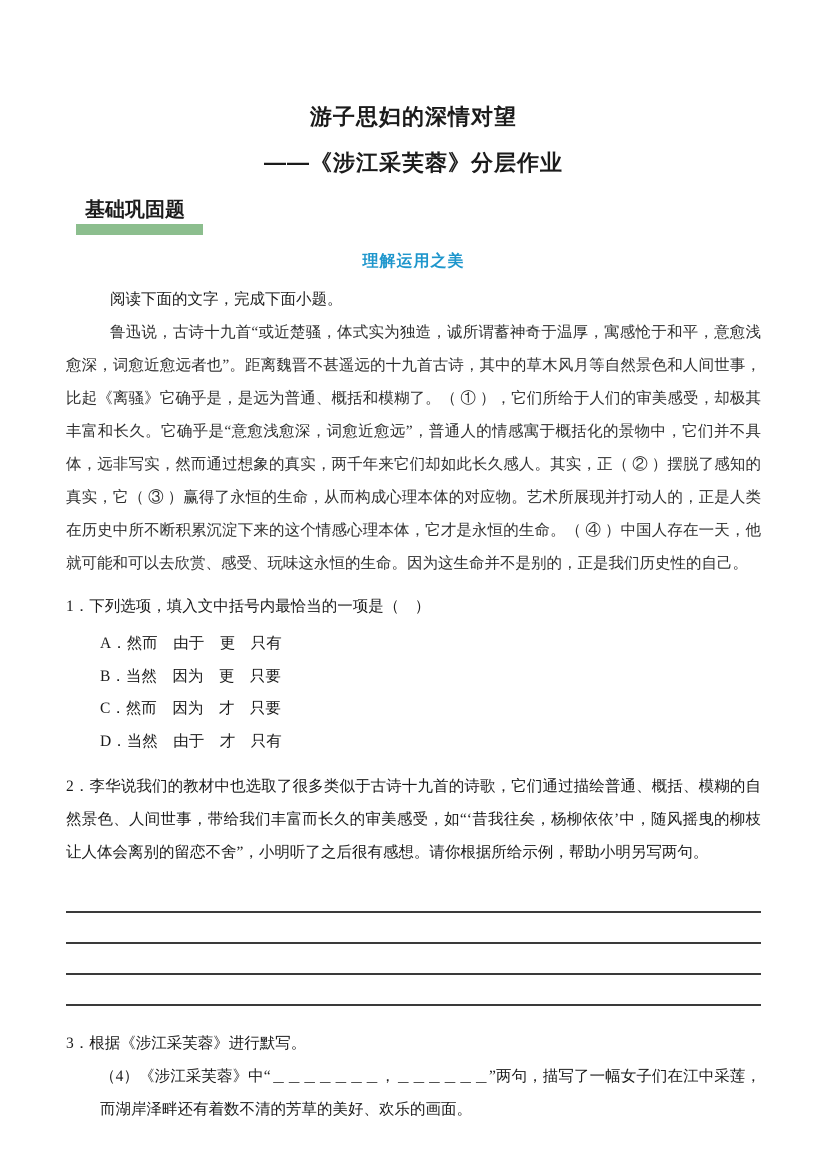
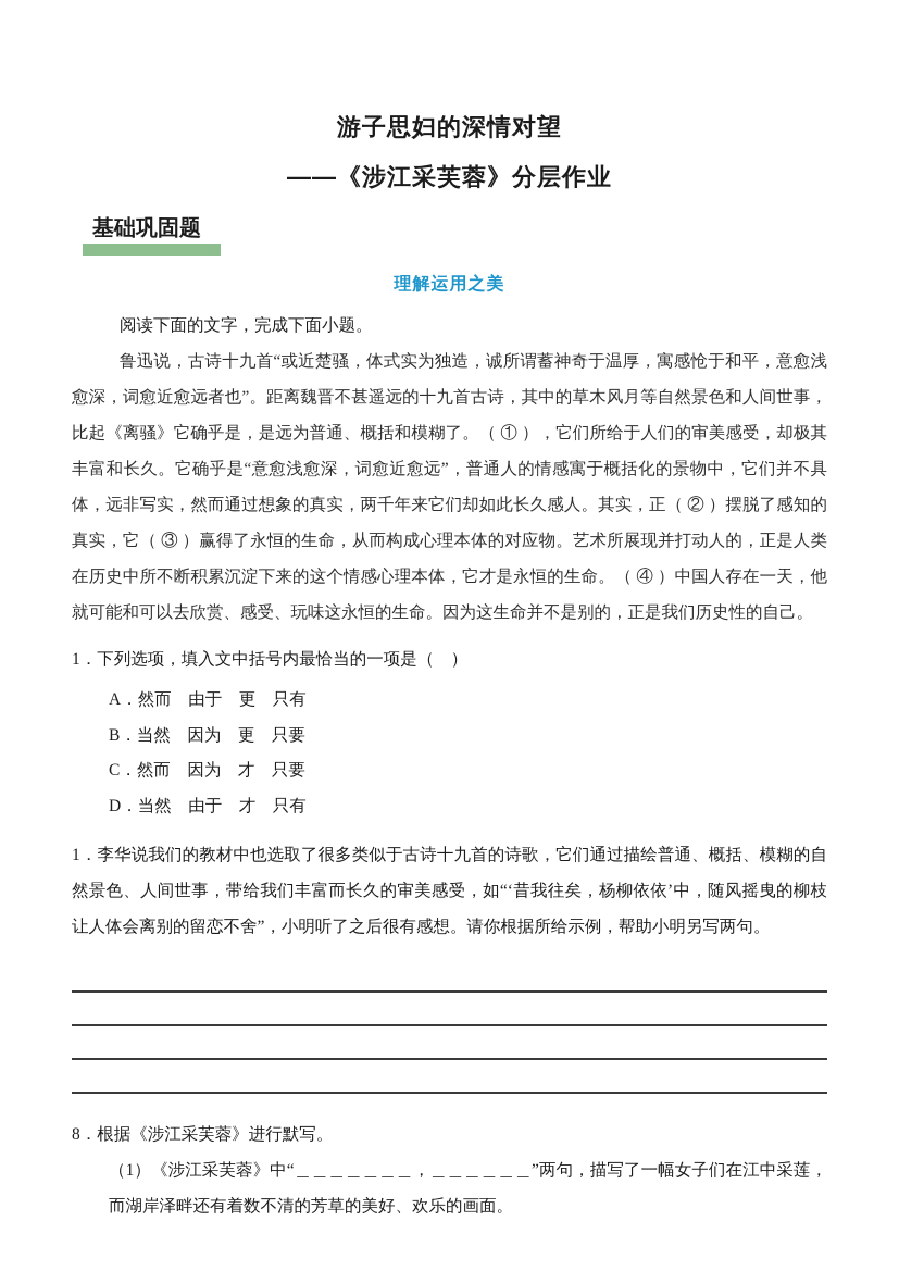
  游子思妇的深情对望
  ——《涉江采芙蓉》分层作业
  基础巩固题
  理解运用之美
  阅读下面的文字，完成下面小题。
  鲁迅说，古诗十九首“或近楚骚，体式实为独造，诚所谓蓄神奇于温厚，寓感怆于和平，意愈浅愈深，词愈近愈远者也”。距离魏晋不甚遥远的十九首古诗，其中的草木风月等自然景色和人间世事，比起《离骚》它确乎是，是远为普通、概括和模糊了。（ ① ），它们所给于人们的审美感受，却极其丰富和长久。它确乎是“意愈浅愈深，词愈近愈远”，普通人的情感寓于概括化的景物中，它们并不具体，远非写实，然而通过想象的真实，两千年来它们却如此长久感人。其实，正（ ② ）摆脱了感知的真实，它（ ③ ）赢得了永恒的生命，从而构成心理本体的对应物。艺术所展现并打动人的，正是人类在历史中所不断积累沉淀下来的这个情感心理本体，它才是永恒的生命。（ ④ ）中国人存在一天，他就可能和可以去欣赏、感受、玩味这永恒的生命。因为这生命并不是别的，正是我们历史性的自己。
  1．下列选项，填入文中括号内最恰当的一项是（ ）
  A．然而 由于 更 只有
  B．当然 因为 更 只要
  C．然而 因为 才 只要
  D．当然 由于 才 只有
- 2．李华说我们的教材中也选取了很多类似于古诗十九首的诗歌，它们通过描绘普通、概括、模糊的自然景色、人间世事，带给我们丰富而长久的审美感受，如“‘昔我往矣，杨柳依依’中，随风摇曳的柳枝让人体会离别的留恋不舍”，小明听了之后很有感想。请你根据所给示例，帮助小明另写两句。
+ 1．李华说我们的教材中也选取了很多类似于古诗十九首的诗歌，它们通过描绘普通、概括、模糊的自然景色、人间世事，带给我们丰富而长久的审美感受，如“‘昔我往矣，杨柳依依’中，随风摇曳的柳枝让人体会离别的留恋不舍”，小明听了之后很有感想。请你根据所给示例，帮助小明另写两句。
- 3．根据《涉江采芙蓉》进行默写。
+ 8．根据《涉江采芙蓉》进行默写。
- （4）《涉江采芙蓉》中“＿＿＿＿＿＿＿，＿＿＿＿＿＿”两句，描写了一幅女子们在江中采莲，而湖岸泽畔还有着数不清的芳草的美好、欢乐的画面。
+ （1）《涉江采芙蓉》中“＿＿＿＿＿＿＿，＿＿＿＿＿＿”两句，描写了一幅女子们在江中采莲，而湖岸泽畔还有着数不清的芳草的美好、欢乐的画面。
